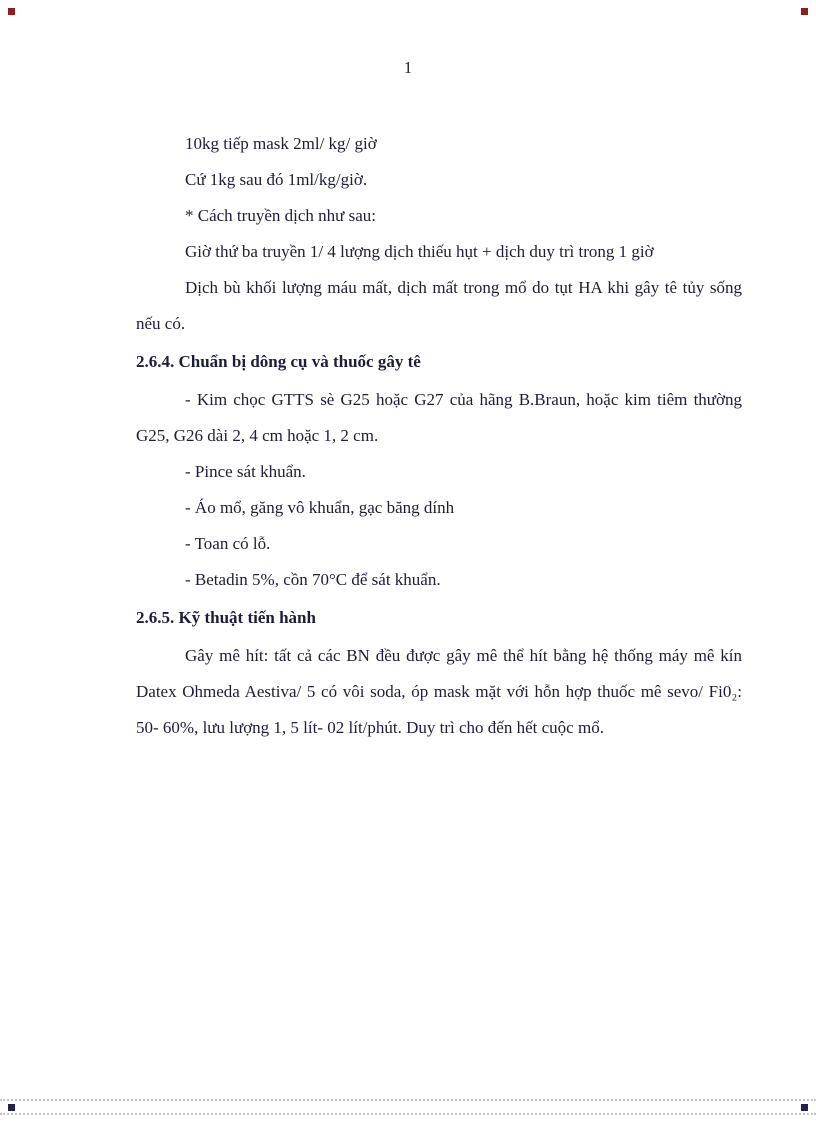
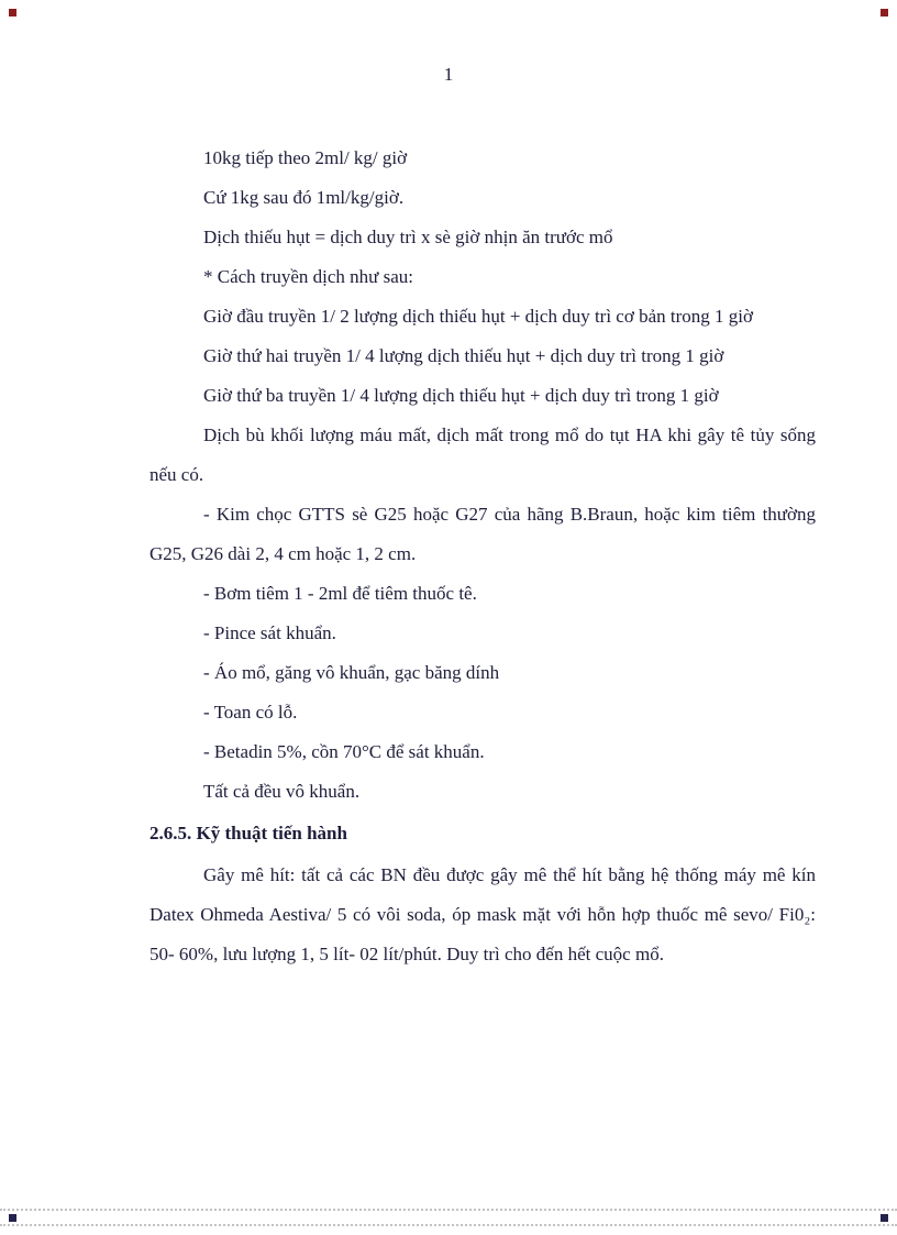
  1
- 10kg tiếp mask 2ml/ kg/ giờ
+ 10kg tiếp theo 2ml/ kg/ giờ
  Cứ 1kg sau đó 1ml/kg/giờ.
+ Dịch thiếu hụt = dịch duy trì x sè giờ nhịn ăn trước mổ
  * Cách truyền dịch như sau:
+ Giờ đầu truyền 1/ 2 lượng dịch thiếu hụt + dịch duy trì cơ bản trong 1 giờ
+ Giờ thứ hai truyền 1/ 4 lượng dịch thiếu hụt + dịch duy trì trong 1 giờ
  Giờ thứ ba truyền 1/ 4 lượng dịch thiếu hụt + dịch duy trì trong 1 giờ
  Dịch bù khối lượng máu mất, dịch mất trong mổ do tụt HA khi gây tê tủy sống nếu có.
- 2.6.4. Chuẩn bị dông cụ và thuốc gây tê
  - Kim chọc GTTS sè G25 hoặc G27 của hãng B.Braun, hoặc kim tiêm thường G25, G26 dài 2, 4 cm hoặc 1, 2 cm.
+ - Bơm tiêm 1 - 2ml để tiêm thuốc tê.
  - Pince sát khuẩn.
  - Áo mổ, găng vô khuẩn, gạc băng dính
  - Toan có lỗ.
  - Betadin 5%, cồn 70°C để sát khuẩn.
+ Tất cả đều vô khuẩn.
  2.6.5. Kỹ thuật tiến hành
  Gây mê hít: tất cả các BN đều được gây mê thể hít bằng hệ thống máy mê kín Datex Ohmeda Aestiva/ 5 có vôi soda, óp mask mặt với hỗn hợp thuốc mê sevo/ Fi0₂: 50- 60%, lưu lượng 1, 5 lít- 02 lít/phút. Duy trì cho đến hết cuộc mổ.
